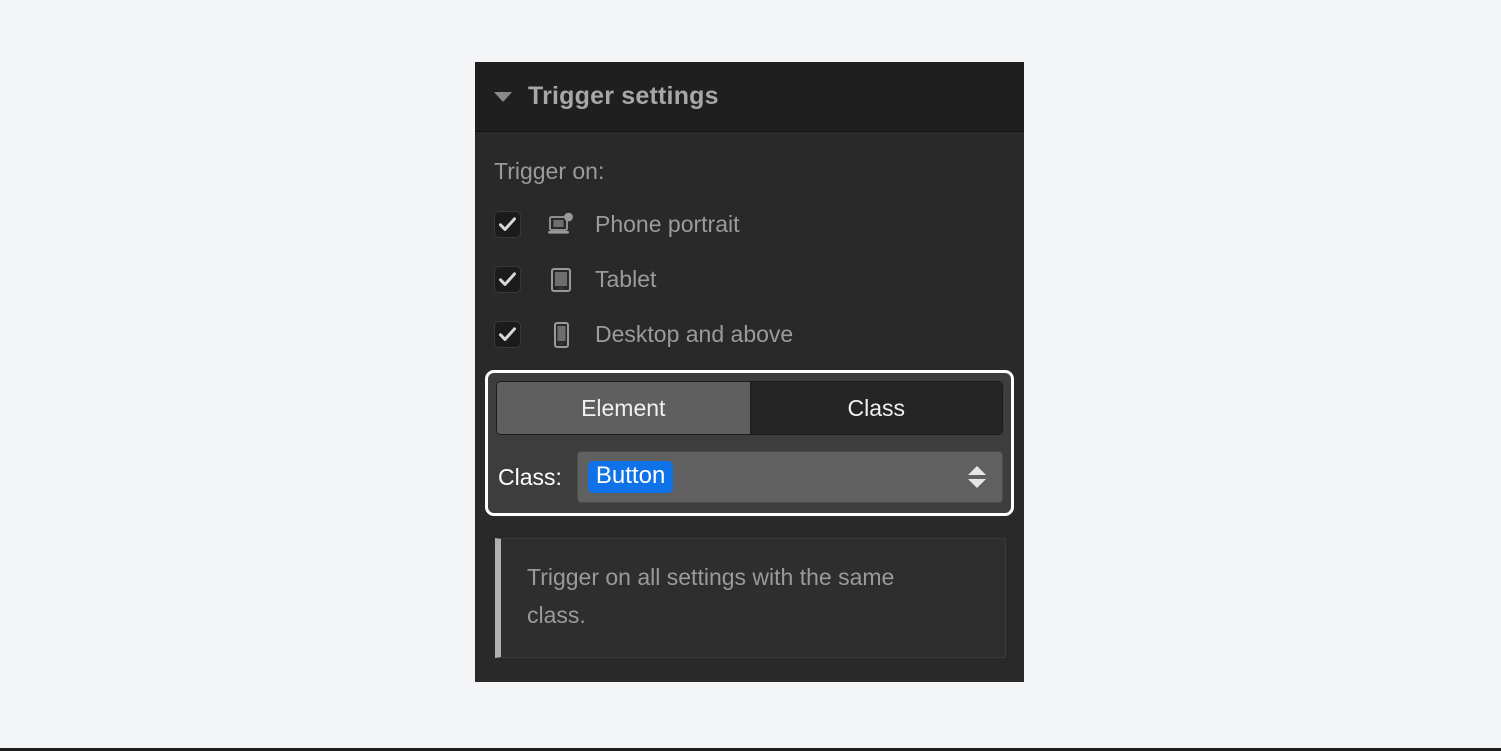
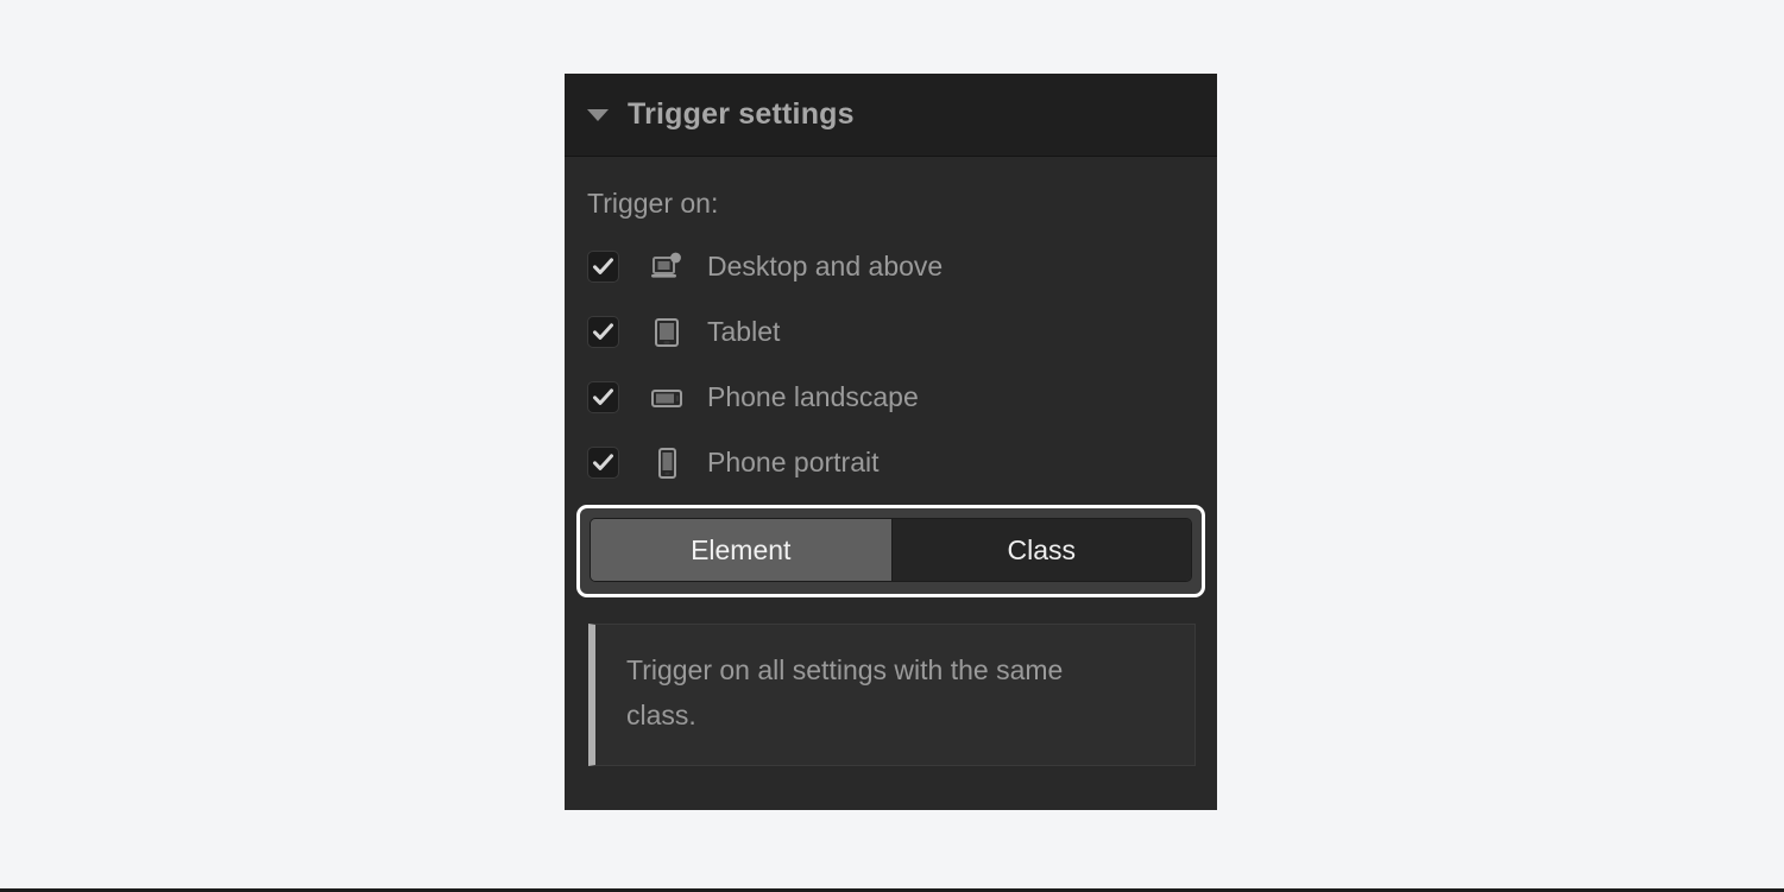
  Trigger settings
  Trigger on:
- Phone portrait
+ Desktop and above
  Tablet
+ Phone landscape
- Desktop and above
+ Phone portrait
  Element
  Class
- Class:
- Button
  Trigger on all settings with the same class.
